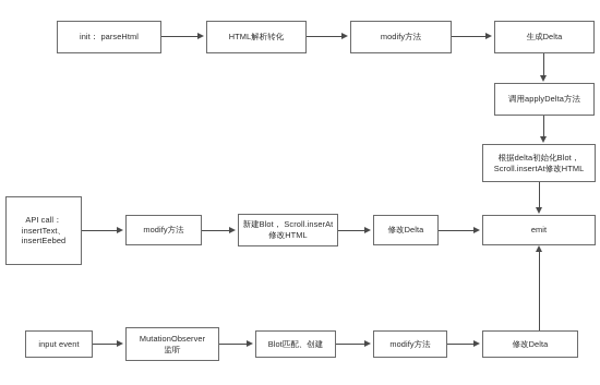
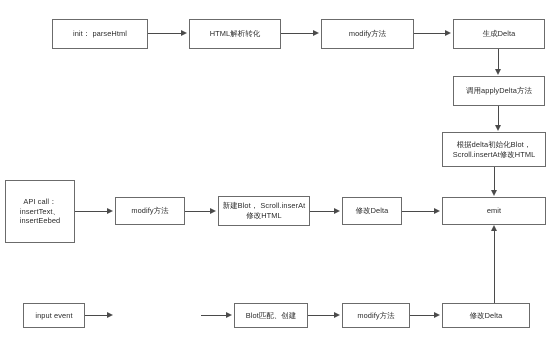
  init： parseHtml
  HTML解析转化
  modify方法
  生成Delta
  调用applyDelta方法
  根据delta初始化Blot，
  Scroll.insertAt修改HTML
  API call：
  insertText、
  insertEebed
  modify方法
  新建Blot， Scroll.inserAt
  修改HTML
  修改Delta
  emit
  input event
- MutationObserver
- 监听
  Blot匹配、创建
  modify方法
  修改Delta
